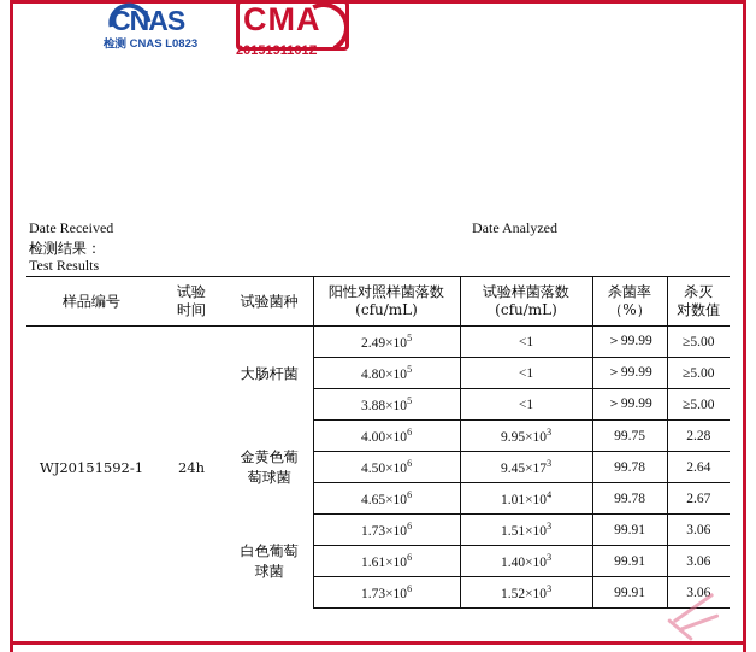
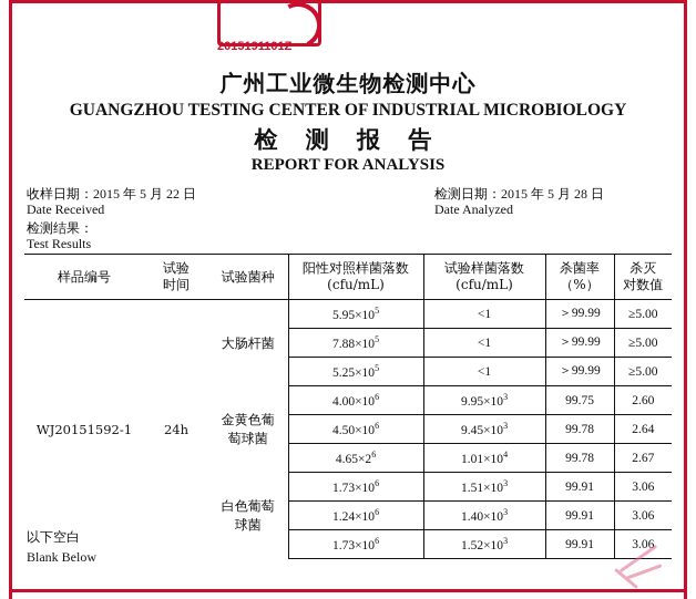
- CNAS
- 检测 CNAS L0823
- CMA
  2015191101Z
+ 广州工业微生物检测中心
+ GUANGZHOU TESTING CENTER OF INDUSTRIAL MICROBIOLOGY
+ 检 测 报 告
+ REPORT FOR ANALYSIS
+ 收样日期：2015 年 5 月 22 日
  Date Received
  检测结果：
  Test Results
+ 检测日期：2015 年 5 月 28 日
  Date Analyzed
  样品编号	试验时间	试验菌种	阳性对照样菌落数 (cfu/mL)	试验样菌落数 (cfu/mL)	杀菌率 （%）	杀灭 对数值
- WJ20151592-1	24h	大肠杆菌	2.49×105	<1	＞99.99	≥5.00
+ WJ20151592-1	24h	大肠杆菌	5.95×105	<1	＞99.99	≥5.00
- 4.80×105	<1	＞99.99	≥5.00
+ 7.88×105	<1	＞99.99	≥5.00
- 3.88×105	<1	＞99.99	≥5.00
+ 5.25×105	<1	＞99.99	≥5.00
- 金黄色葡萄球菌	4.00×106	9.95×103	99.75	2.28
+ 金黄色葡萄球菌	4.00×106	9.95×103	99.75	2.60
- 4.50×106	9.45×173	99.78	2.64
+ 4.50×106	9.45×103	99.78	2.64
- 4.65×106	1.01×104	99.78	2.67
+ 4.65×26	1.01×104	99.78	2.67
  白色葡萄球菌	1.73×106	1.51×103	99.91	3.06
- 1.61×106	1.40×103	99.91	3.06
+ 1.24×106	1.40×103	99.91	3.06
  1.73×106	1.52×103	99.91	3.06
+ 以下空白
+ Blank Below
